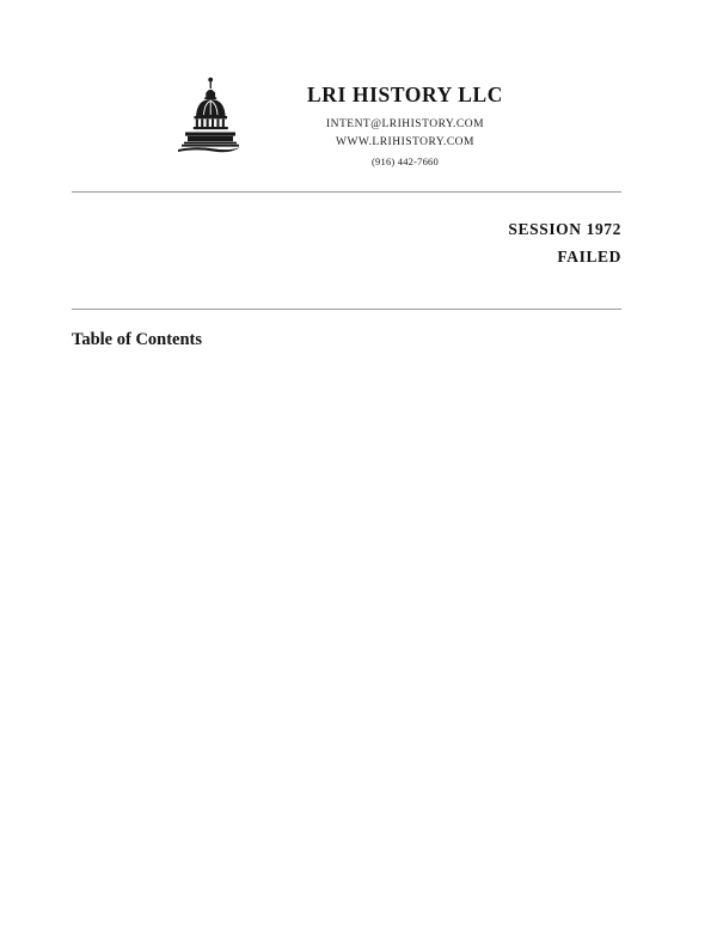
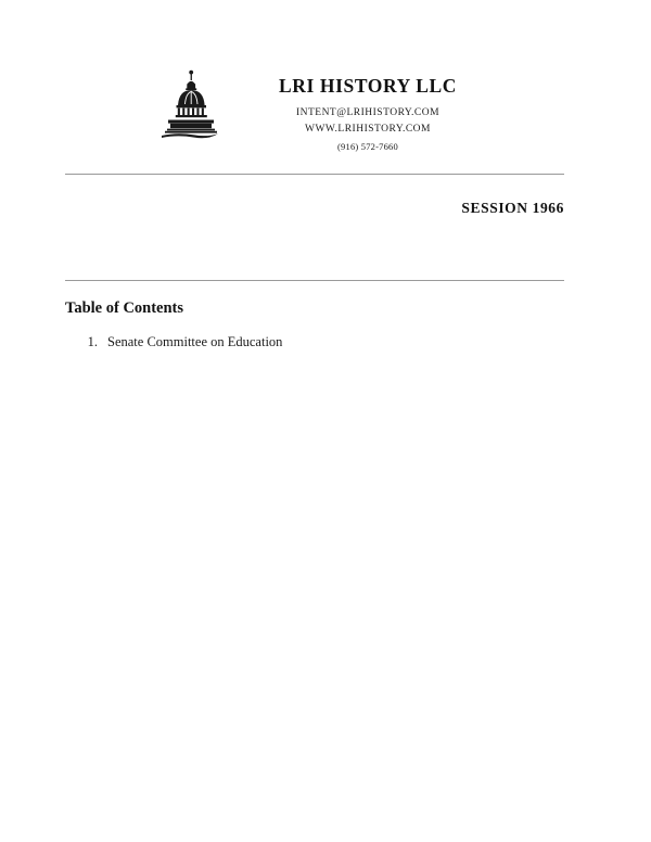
  LRI HISTORY LLC
  INTENT@LRIHISTORY.COM
  WWW.LRIHISTORY.COM
- (916) 442-7660
+ (916) 572-7660
- SESSION 1972
+ SESSION 1966
- FAILED
  Table of Contents
+ 1.
+ Senate Committee on Education
